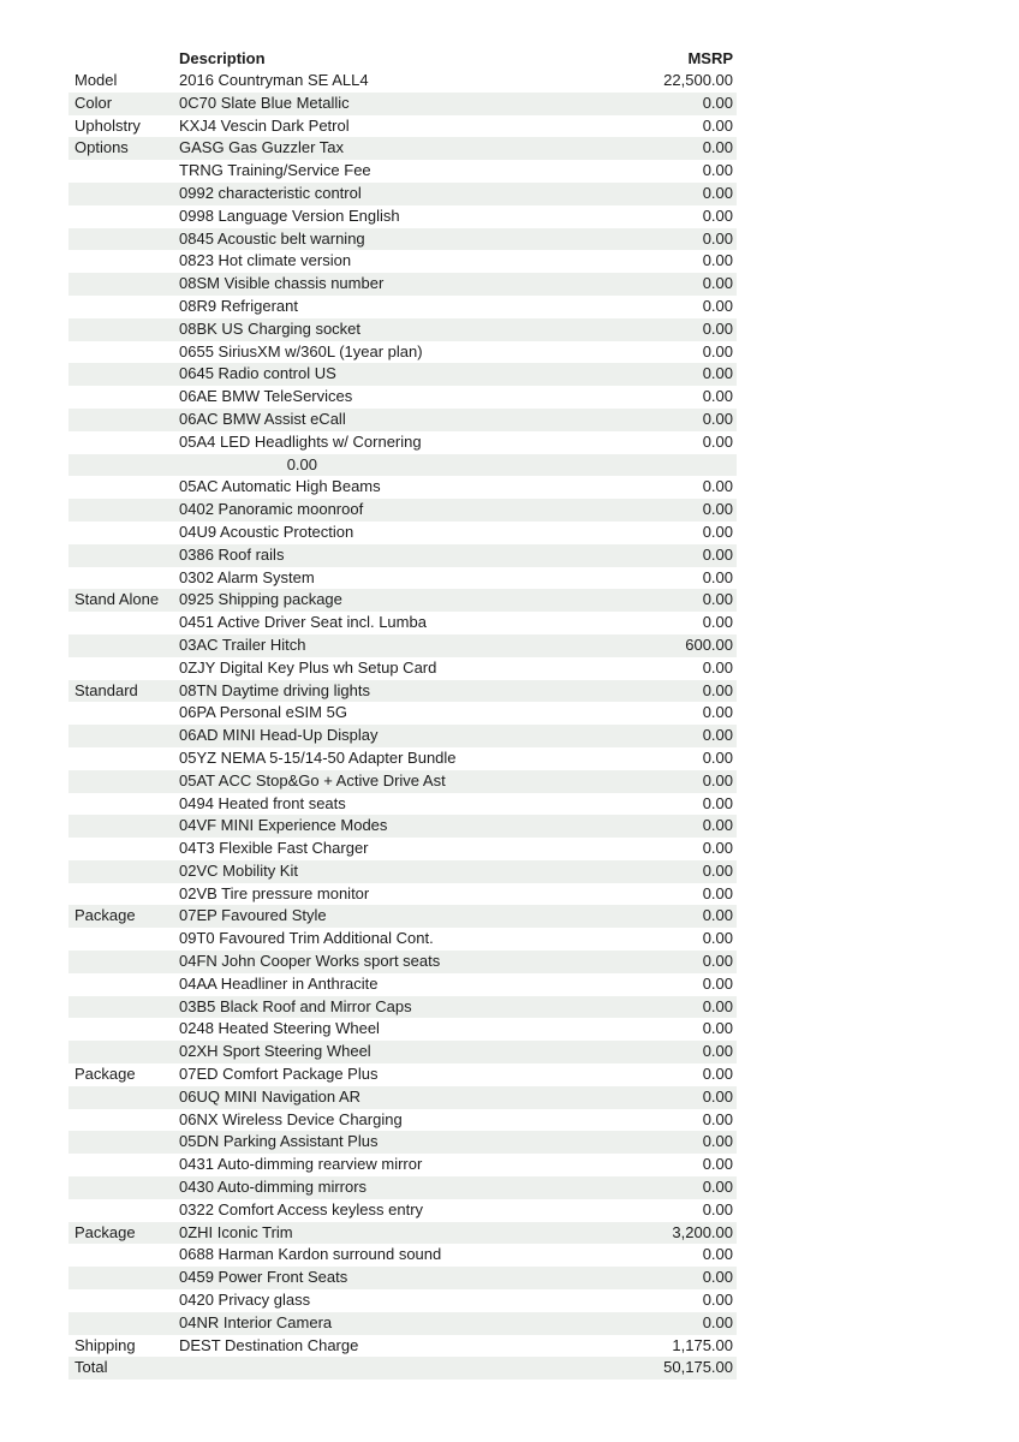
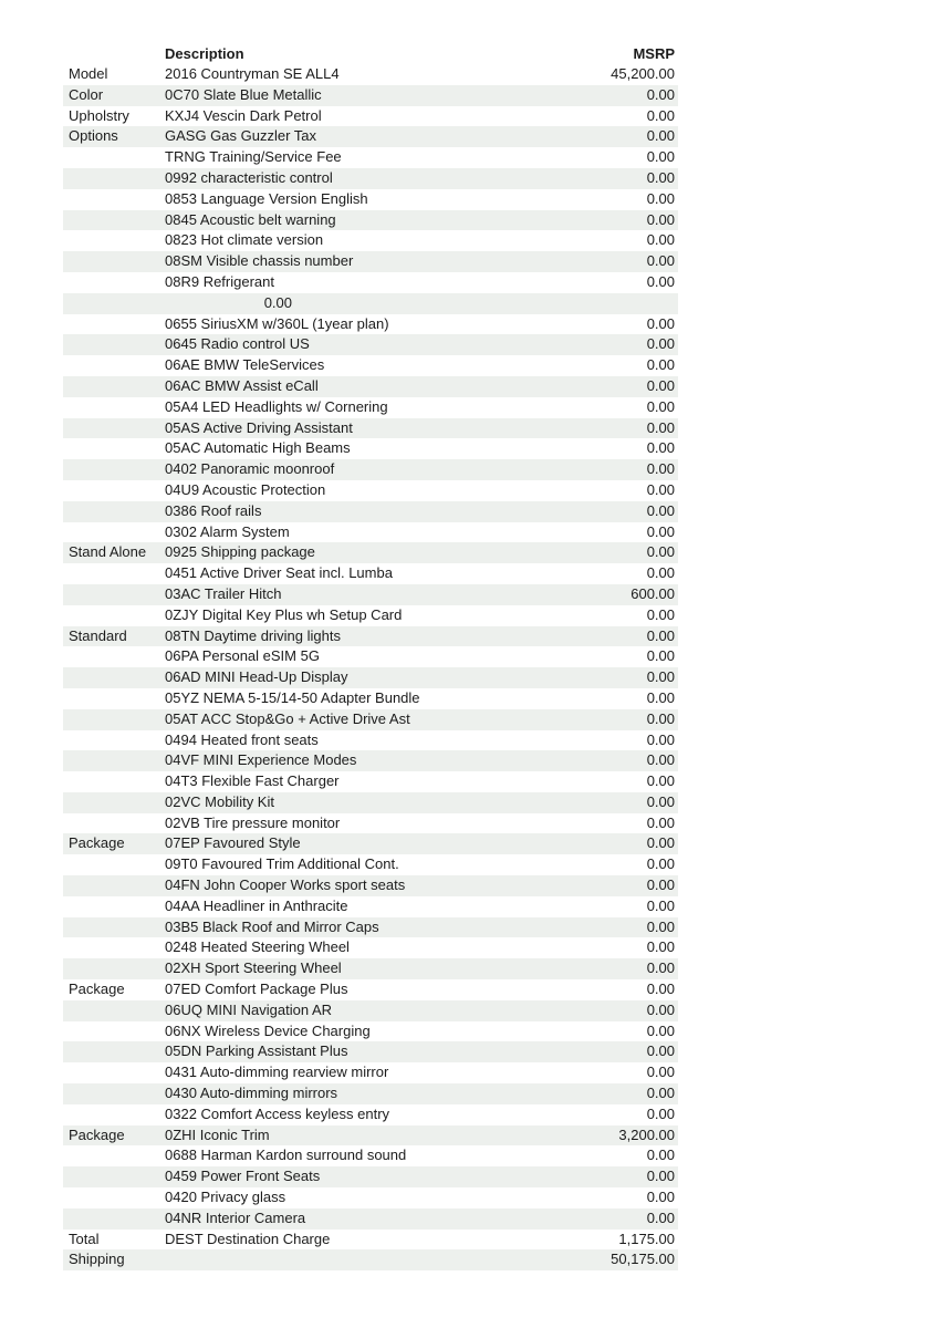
  Description
  MSRP
  Model
  2016 Countryman SE ALL4
- 22,500.00
+ 45,200.00
  Color
  0C70 Slate Blue Metallic
  0.00
  Upholstry
  KXJ4 Vescin Dark Petrol
  0.00
  Options
  GASG Gas Guzzler Tax
  0.00
  TRNG Training/Service Fee
  0.00
  0992 characteristic control
  0.00
- 0998 Language Version English
+ 0853 Language Version English
  0.00
  0845 Acoustic belt warning
  0.00
  0823 Hot climate version
  0.00
  08SM Visible chassis number
  0.00
  08R9 Refrigerant
  0.00
- 08BK US Charging socket
  0.00
  0655 SiriusXM w/360L (1year plan)
  0.00
  0645 Radio control US
  0.00
  06AE BMW TeleServices
  0.00
  06AC BMW Assist eCall
  0.00
  05A4 LED Headlights w/ Cornering
  0.00
+ 05AS Active Driving Assistant
  0.00
  05AC Automatic High Beams
  0.00
  0402 Panoramic moonroof
  0.00
  04U9 Acoustic Protection
  0.00
  0386 Roof rails
  0.00
  0302 Alarm System
  0.00
  Stand Alone
  0925 Shipping package
  0.00
  0451 Active Driver Seat incl. Lumba
  0.00
  03AC Trailer Hitch
  600.00
  0ZJY Digital Key Plus wh Setup Card
  0.00
  Standard
  08TN Daytime driving lights
  0.00
  06PA Personal eSIM 5G
  0.00
  06AD MINI Head-Up Display
  0.00
  05YZ NEMA 5-15/14-50 Adapter Bundle
  0.00
  05AT ACC Stop&Go + Active Drive Ast
  0.00
  0494 Heated front seats
  0.00
  04VF MINI Experience Modes
  0.00
  04T3 Flexible Fast Charger
  0.00
  02VC Mobility Kit
  0.00
  02VB Tire pressure monitor
  0.00
  Package
  07EP Favoured Style
  0.00
  09T0 Favoured Trim Additional Cont.
  0.00
  04FN John Cooper Works sport seats
  0.00
  04AA Headliner in Anthracite
  0.00
  03B5 Black Roof and Mirror Caps
  0.00
  0248 Heated Steering Wheel
  0.00
  02XH Sport Steering Wheel
  0.00
  Package
  07ED Comfort Package Plus
  0.00
  06UQ MINI Navigation AR
  0.00
  06NX Wireless Device Charging
  0.00
  05DN Parking Assistant Plus
  0.00
  0431 Auto-dimming rearview mirror
  0.00
  0430 Auto-dimming mirrors
  0.00
  0322 Comfort Access keyless entry
  0.00
  Package
  0ZHI Iconic Trim
  3,200.00
  0688 Harman Kardon surround sound
  0.00
  0459 Power Front Seats
  0.00
  0420 Privacy glass
  0.00
  04NR Interior Camera
  0.00
- Shipping
+ Total
  DEST Destination Charge
  1,175.00
- Total
+ Shipping
  50,175.00
